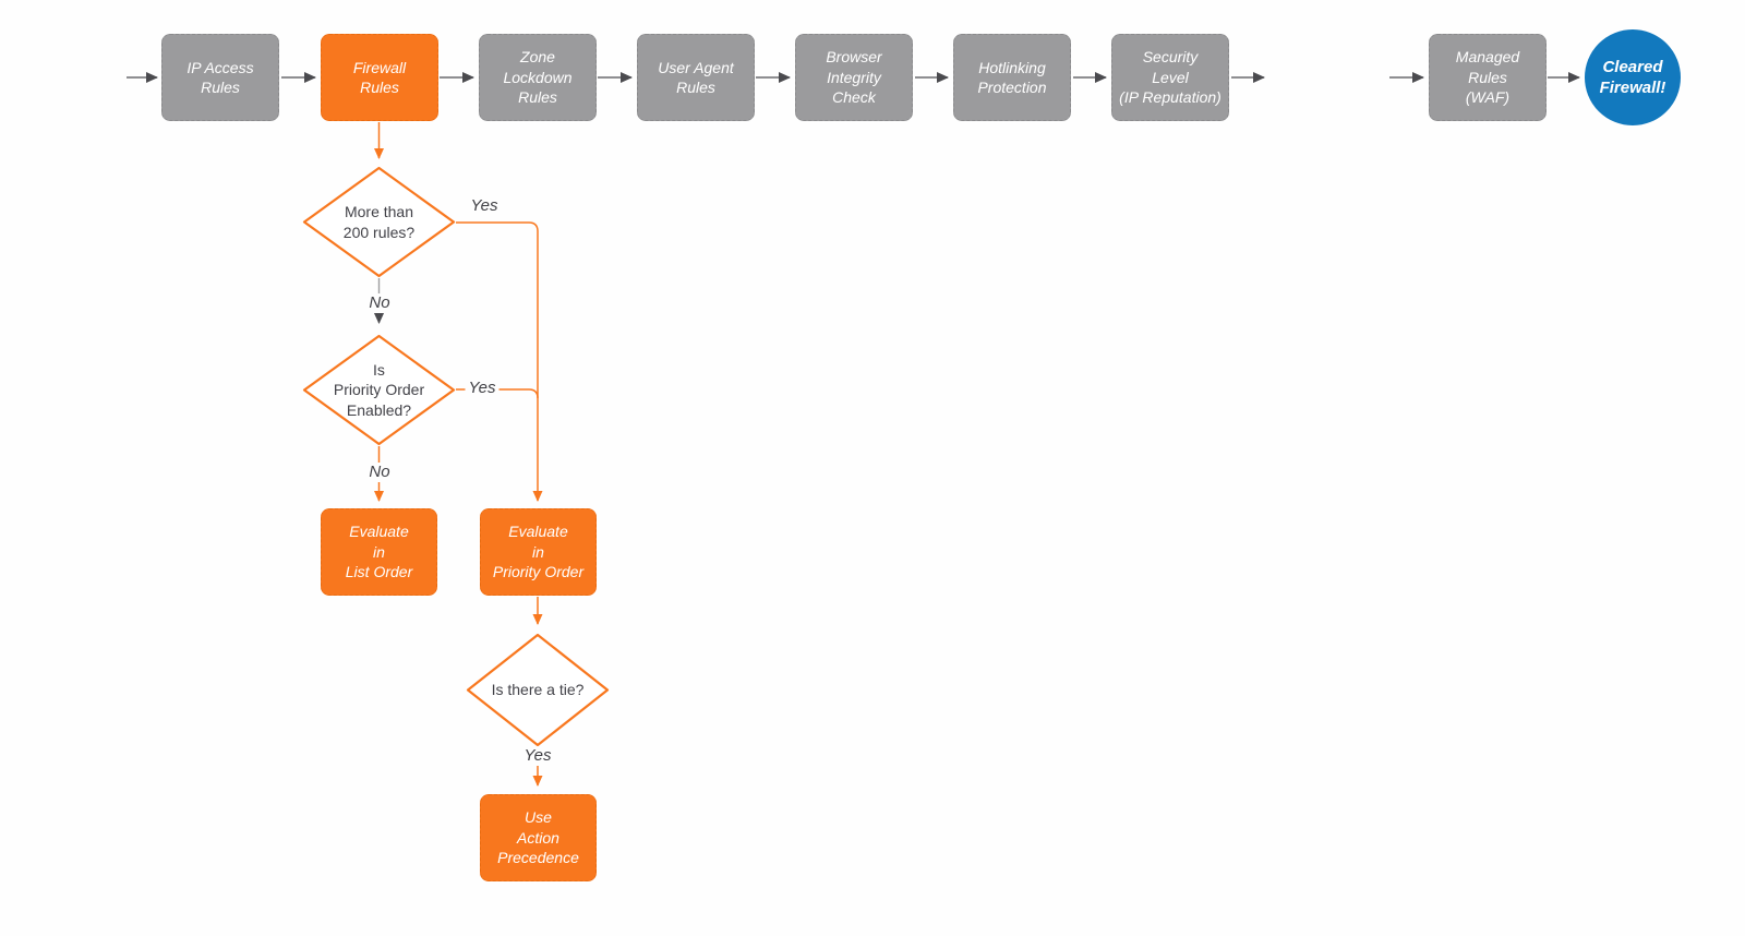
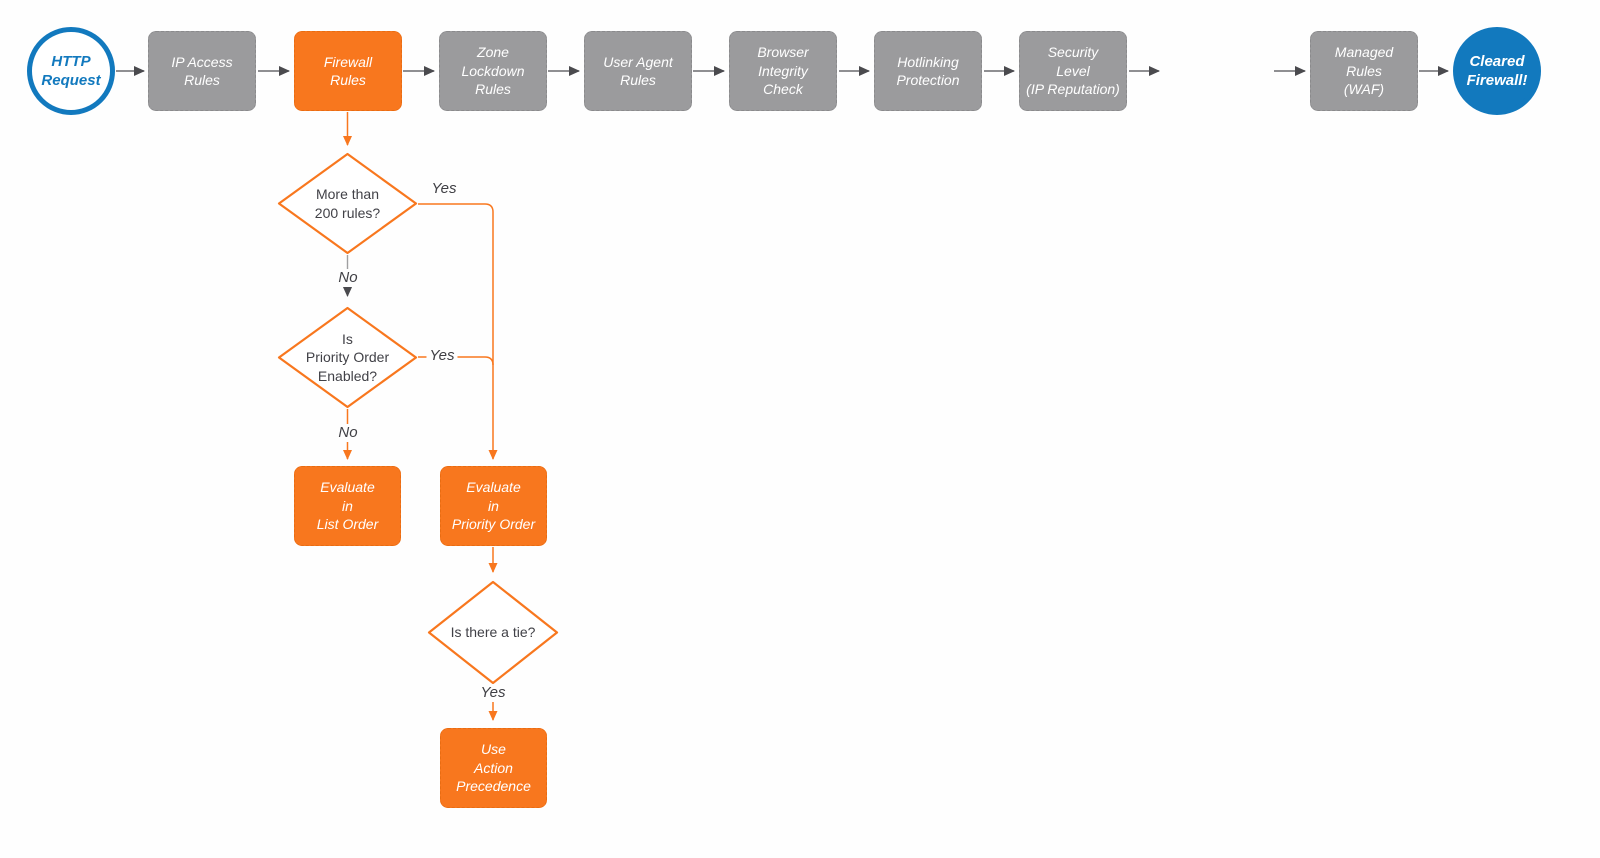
+ HTTP
+ Request
  Cleared
  Firewall!
  IP Access
  Rules
  Firewall
  Rules
  Zone
  Lockdown
  Rules
  User Agent
  Rules
  Browser
  Integrity
  Check
  Hotlinking
  Protection
  Security
  Level
  (IP Reputation)
  Managed
  Rules
  (WAF)
  More than
  200 rules?
  Is
  Priority Order
  Enabled?
  Is there a tie?
  Evaluate
  in
  List Order
  Evaluate
  in
  Priority Order
  Use
  Action
  Precedence
  Yes
  No
  Yes
  No
  Yes
